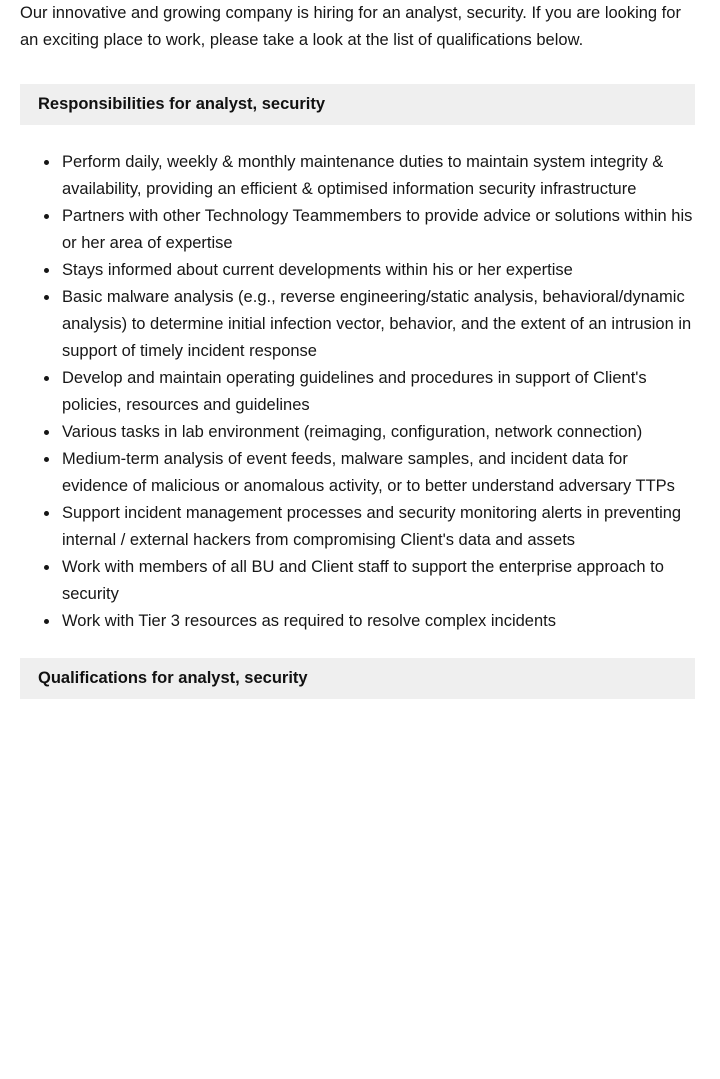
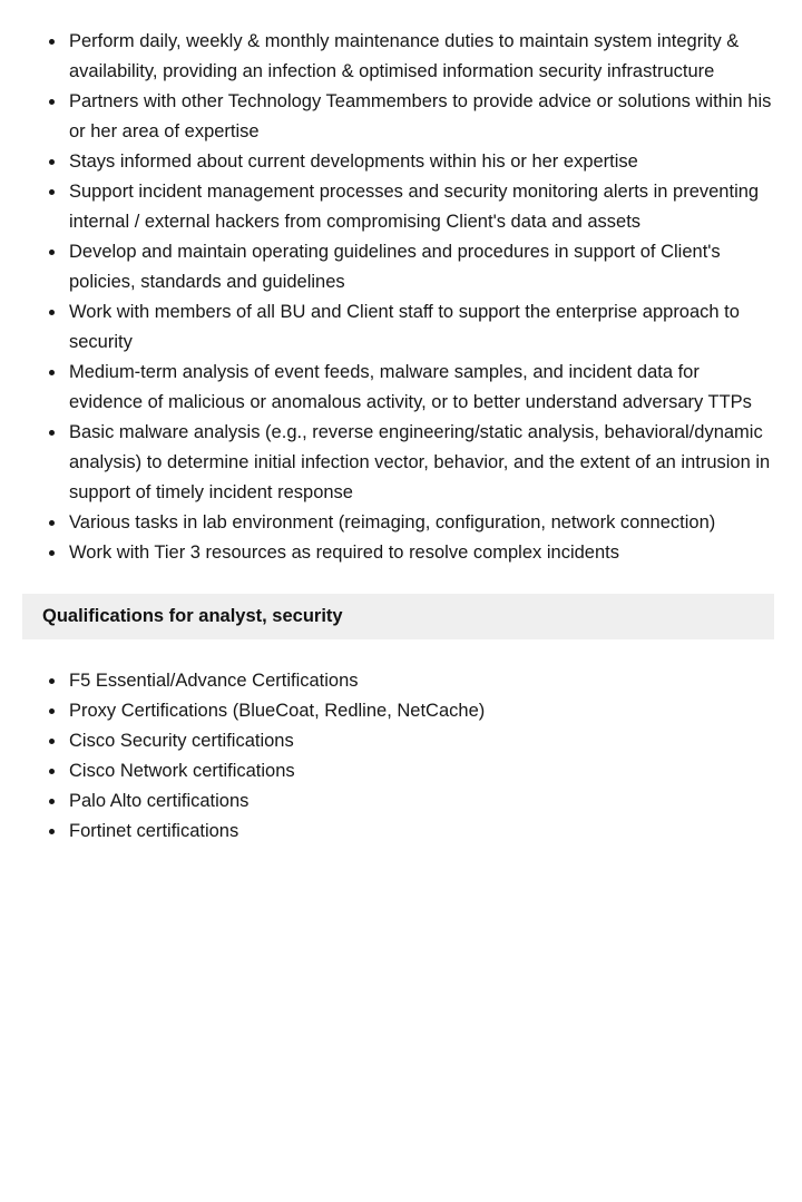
- Our innovative and growing company is hiring for an analyst, security. If you are looking for an exciting place to work, please take a look at the list of qualifications below.
- Responsibilities for analyst, security
- Perform daily, weekly & monthly maintenance duties to maintain system integrity & availability, providing an efficient & optimised information security infrastructure
+ Perform daily, weekly & monthly maintenance duties to maintain system integrity & availability, providing an infection & optimised information security infrastructure
  Partners with other Technology Teammembers to provide advice or solutions within his or her area of expertise
  Stays informed about current developments within his or her expertise
- Basic malware analysis (e.g., reverse engineering/static analysis, behavioral/dynamic analysis) to determine initial infection vector, behavior, and the extent of an intrusion in support of timely incident response
+ Support incident management processes and security monitoring alerts in preventing internal / external hackers from compromising Client's data and assets
- Develop and maintain operating guidelines and procedures in support of Client's policies, resources and guidelines
+ Develop and maintain operating guidelines and procedures in support of Client's policies, standards and guidelines
- Various tasks in lab environment (reimaging, configuration, network connection)
+ Work with members of all BU and Client staff to support the enterprise approach to security
  Medium-term analysis of event feeds, malware samples, and incident data for evidence of malicious or anomalous activity, or to better understand adversary TTPs
- Support incident management processes and security monitoring alerts in preventing internal / external hackers from compromising Client's data and assets
+ Basic malware analysis (e.g., reverse engineering/static analysis, behavioral/dynamic analysis) to determine initial infection vector, behavior, and the extent of an intrusion in support of timely incident response
- Work with members of all BU and Client staff to support the enterprise approach to security
+ Various tasks in lab environment (reimaging, configuration, network connection)
  Work with Tier 3 resources as required to resolve complex incidents
  Qualifications for analyst, security
+ F5 Essential/Advance Certifications
+ Proxy Certifications (BlueCoat, Redline, NetCache)
+ Cisco Security certifications
+ Cisco Network certifications
+ Palo Alto certifications
+ Fortinet certifications
